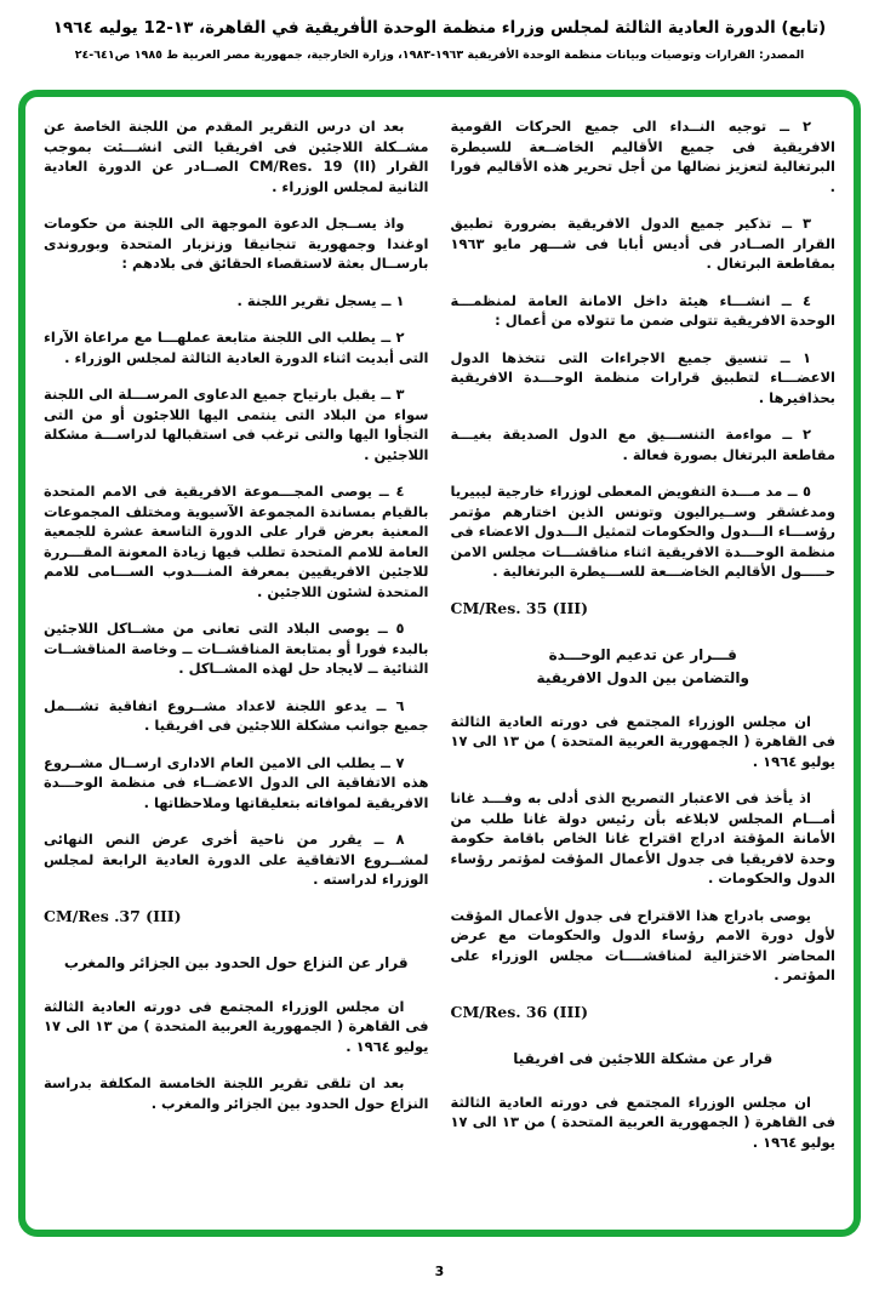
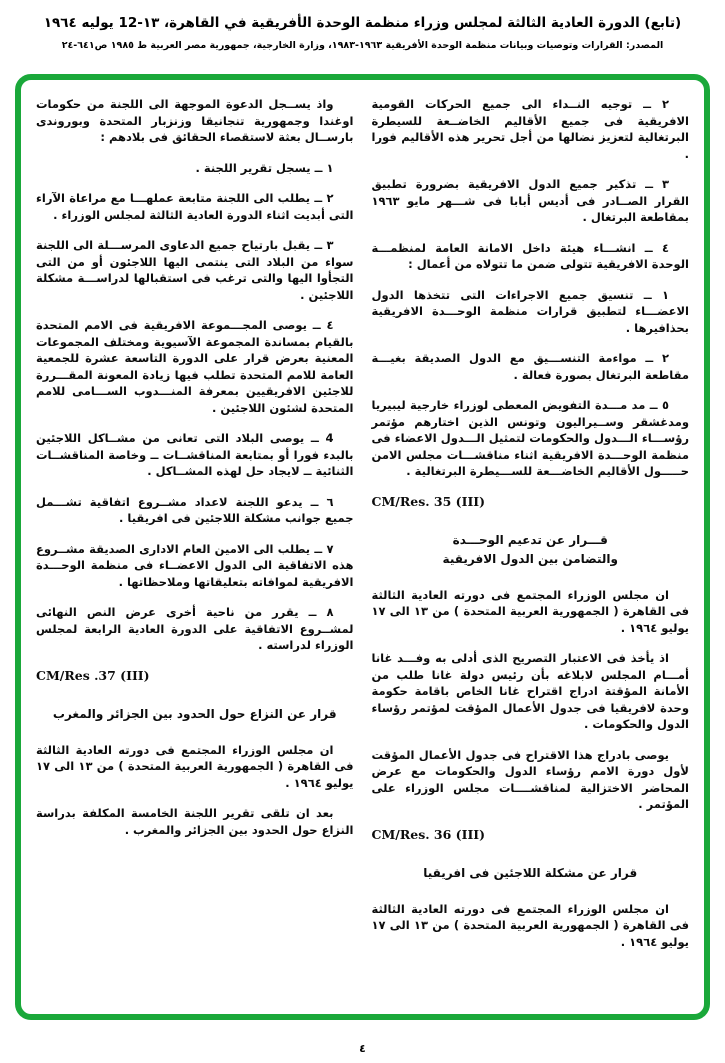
  (تابع) الدورة العادية الثالثة لمجلس وزراء منظمة الوحدة الأفريقية في القاهرة، ١٣-12 يوليه ١٩٦٤
  المصدر: القرارات وتوصيات وبيانات منظمة الوحدة الأفريقية ١٩٦٣-١٩٨٣، وزارة الخارجية، جمهورية مصر العربية ط ١٩٨٥ ص٦٤١-٢٤
  ٢ ــ توجيه النــداء الى جميع الحركات القومية الافريقية فى جميع الأقاليم الخاضــعة للسيطرة البرتغالية لتعزيز نضالها من أجل تحرير هذه الأقاليم فورا .
  ٣ ــ تذكير جميع الدول الافريقية بضرورة تطبيق القرار الصــادر فى أديس أبابا فى شـــهر مايو ١٩٦٣ بمقاطعة البرتغال .
  ٤ ــ انشـــاء هيئة داخل الامانة العامة لمنظمـــة الوحدة الافريقية تتولى ضمن ما تتولاه من أعمال :
  ١ ــ تنسيق جميع الاجراءات التى تتخذها الدول الاعضـــاء لتطبيق قرارات منظمة الوحـــدة الافريقية بحذافيرها .
  ٢ ــ مواءمة التنســـيق مع الدول الصديقة بغيـــة مقاطعة البرتغال بصورة فعالة .
  ٥ ــ مد مـــدة التفويض المعطى لوزراء خارجية ليبيريا ومدغشقر وســيراليون وتونس الذين اختارهم مؤتمر رؤســـاء الـــدول والحكومات لتمثيل الـــدول الاعضاء فى منظمة الوحـــدة الافريقية اثناء مناقشـــات مجلس الامن حـــــول الأقاليم الخاضـــعة للســـيطرة البرتغالية .
  CM/Res. 35 (III)
  قـــرار عن تدعيم الوحـــدة
  والتضامن بين الدول الافريقية
  ان مجلس الوزراء المجتمع فى دورته العادية الثالثة فى القاهرة ( الجمهورية العربية المتحدة ) من ١٣ الى ١٧ يوليو ١٩٦٤ .
  اذ يأخذ فى الاعتبار التصريح الذى أدلى به وفـــد غانا أمـــام المجلس لابلاغه بأن رئيس دولة غانا طلب من الأمانة المؤقتة ادراج اقتراح غانا الخاص باقامة حكومة وحدة لافريقيا فى جدول الأعمال المؤقت لمؤتمر رؤساء الدول والحكومات .
  يوصى بادراج هذا الاقتراح فى جدول الأعمال المؤقت لأول دورة الامم رؤساء الدول والحكومات مع عرض المحاضر الاختزالية لمناقشــــات مجلس الوزراء على المؤتمر .
  CM/Res. 36 (III)
  قرار عن مشكلة اللاجئين فى افريقيا
  ان مجلس الوزراء المجتمع فى دورته العادية الثالثة فى القاهرة ( الجمهورية العربية المتحدة ) من ١٣ الى ١٧ يوليو ١٩٦٤ .
- بعد ان درس التقرير المقدم من اللجنة الخاصة عن مشــكلة اللاجئين فى افريقيا التى انشـــئت بموجب القرار CM/Res. 19 (II) الصــادر عن الدورة العادية الثانية لمجلس الوزراء .
  واذ يســجل الدعوة الموجهة الى اللجنة من حكومات اوغندا وجمهورية تنجانيقا وزنزبار المتحدة وبوروندى بارســال بعثة لاستقصاء الحقائق فى بلادهم :
  ١ ــ يسجل تقرير اللجنة .
  ٢ ــ يطلب الى اللجنة متابعة عملهـــا مع مراعاة الآراء التى أبديت اثناء الدورة العادية الثالثة لمجلس الوزراء .
  ٣ ــ يقبل بارتياح جميع الدعاوى المرســـلة الى اللجنة سواء من البلاد التى ينتمى اليها اللاجئون أو من التى التجأوا اليها والتى ترغب فى استقبالها لدراســـة مشكلة اللاجئين .
  ٤ ــ يوصى المجـــموعة الافريقية فى الامم المتحدة بالقيام بمساندة المجموعة الآسيوية ومختلف المجموعات المعنية بعرض قرار على الدورة التاسعة عشرة للجمعية العامة للامم المتحدة تطلب فيها زيادة المعونة المقـــررة للاجئين الافريقيين بمعرفة المنـــدوب الســـامى للامم المتحدة لشئون اللاجئين .
- ٥ ــ يوصى البلاد التى تعانى من مشــاكل اللاجئين بالبدء فورا أو بمتابعة المناقشــات ــ وخاصة المناقشــات الثنائية ــ لايجاد حل لهذه المشــاكل .
+ 4 ــ يوصى البلاد التى تعانى من مشــاكل اللاجئين بالبدء فورا أو بمتابعة المناقشــات ــ وخاصة المناقشــات الثنائية ــ لايجاد حل لهذه المشــاكل .
  ٦ ــ يدعو اللجنة لاعداد مشــروع اتفاقية تشـــمل جميع جوانب مشكلة اللاجئين فى افريقيا .
- ٧ ــ يطلب الى الامين العام الادارى ارســال مشــروع هذه الاتفاقية الى الدول الاعضــاء فى منظمة الوحـــدة الافريقية لموافاته بتعليقاتها وملاحظاتها .
+ ٧ ــ يطلب الى الامين العام الادارى الصديقة مشــروع هذه الاتفاقية الى الدول الاعضــاء فى منظمة الوحـــدة الافريقية لموافاته بتعليقاتها وملاحظاتها .
  ٨ ــ يقرر من ناحية أخرى عرض النص النهائى لمشــروع الاتفاقية على الدورة العادية الرابعة لمجلس الوزراء لدراسته .
  CM/Res .37 (III)
  قرار عن النزاع حول الحدود بين الجزائر والمغرب
  ان مجلس الوزراء المجتمع فى دورته العادية الثالثة فى القاهرة ( الجمهورية العربية المتحدة ) من ١٣ الى ١٧ يوليو ١٩٦٤ .
  بعد ان تلقى تقرير اللجنة الخامسة المكلفة بدراسة النزاع حول الحدود بين الجزائر والمغرب .
- 3
+ ٤
